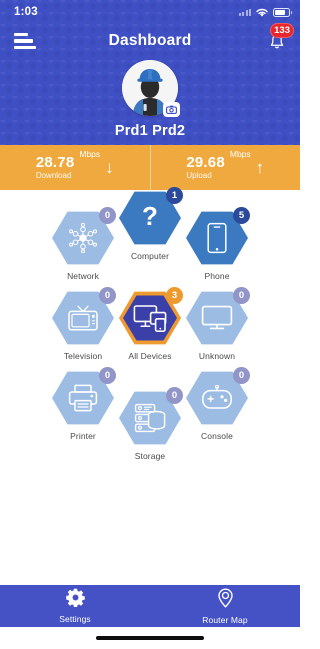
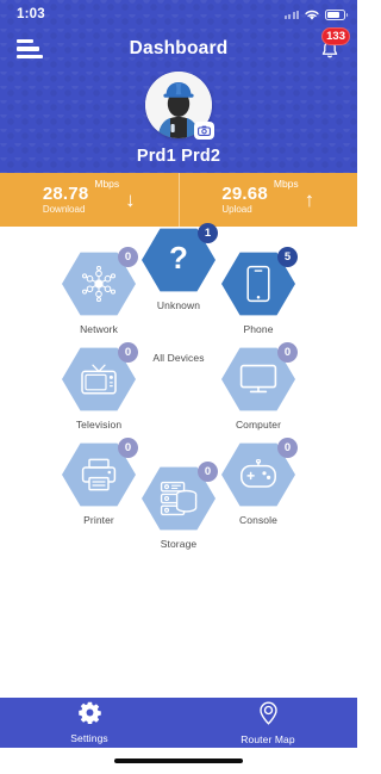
  1:03
  Dashboard
  133
  Prd1 Prd2
  28.78
  Download
  Mbps
  ↓
  29.68
  Upload
  Mbps
  ↑
  0
  Network
  ?
  1
- Computer
+ Unknown
  5
  Phone
  0
  Television
- 3
  All Devices
  0
- Unknown
+ Computer
  0
  Printer
  0
  Storage
  0
  Console
  Settings
  Router Map
